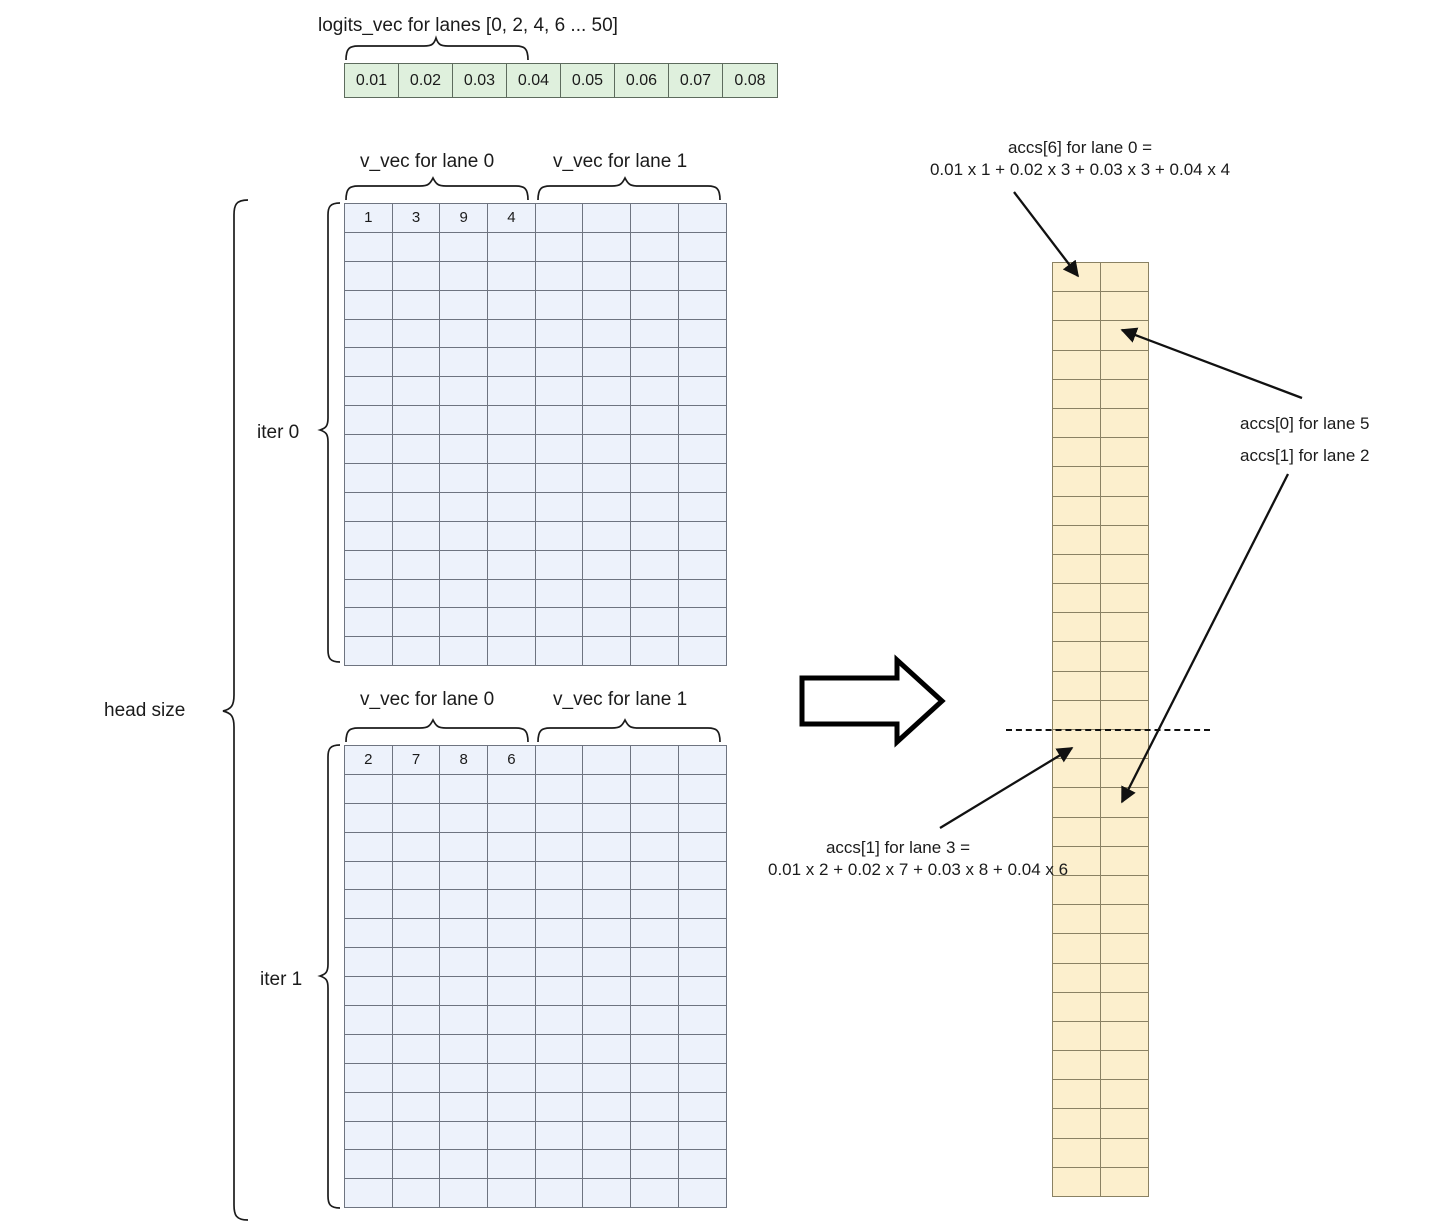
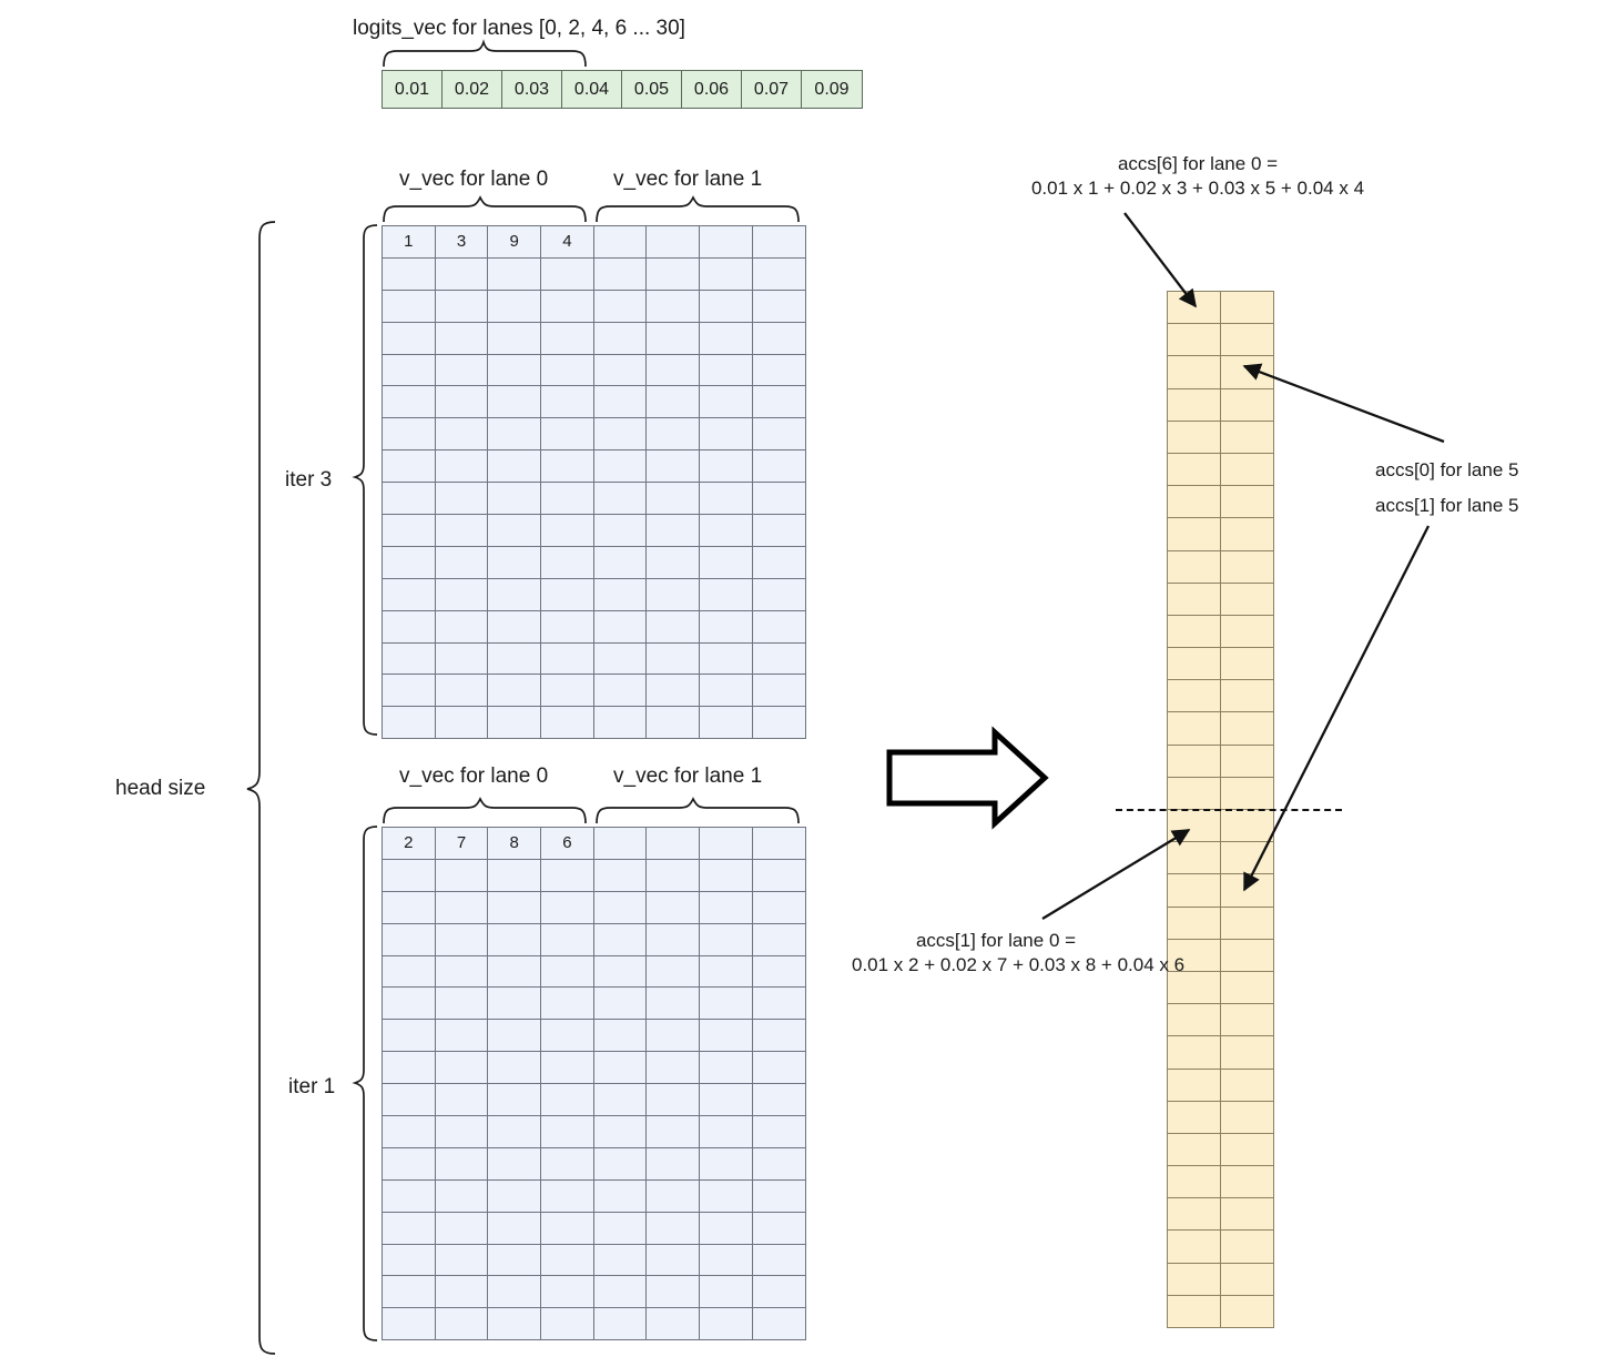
- logits_vec for lanes [0, 2, 4, 6 ... 50]
+ logits_vec for lanes [0, 2, 4, 6 ... 30]
  0.01
  0.02
  0.03
  0.04
  0.05
  0.06
  0.07
- 0.08
+ 0.09
  head size
- iter 0
+ iter 3
  iter 1
  v_vec for lane 0
  v_vec for lane 1
  1
  3
  9
  4
  v_vec for lane 0
  v_vec for lane 1
  2
  7
  8
  6
  accs[6] for lane 0 =
- 0.01 x 1 + 0.02 x 3 + 0.03 x 3 + 0.04 x 4
+ 0.01 x 1 + 0.02 x 3 + 0.03 x 5 + 0.04 x 4
  accs[0] for lane 5
- accs[1] for lane 2
+ accs[1] for lane 5
- accs[1] for lane 3 =
+ accs[1] for lane 0 =
  0.01 x 2 + 0.02 x 7 + 0.03 x 8 + 0.0
